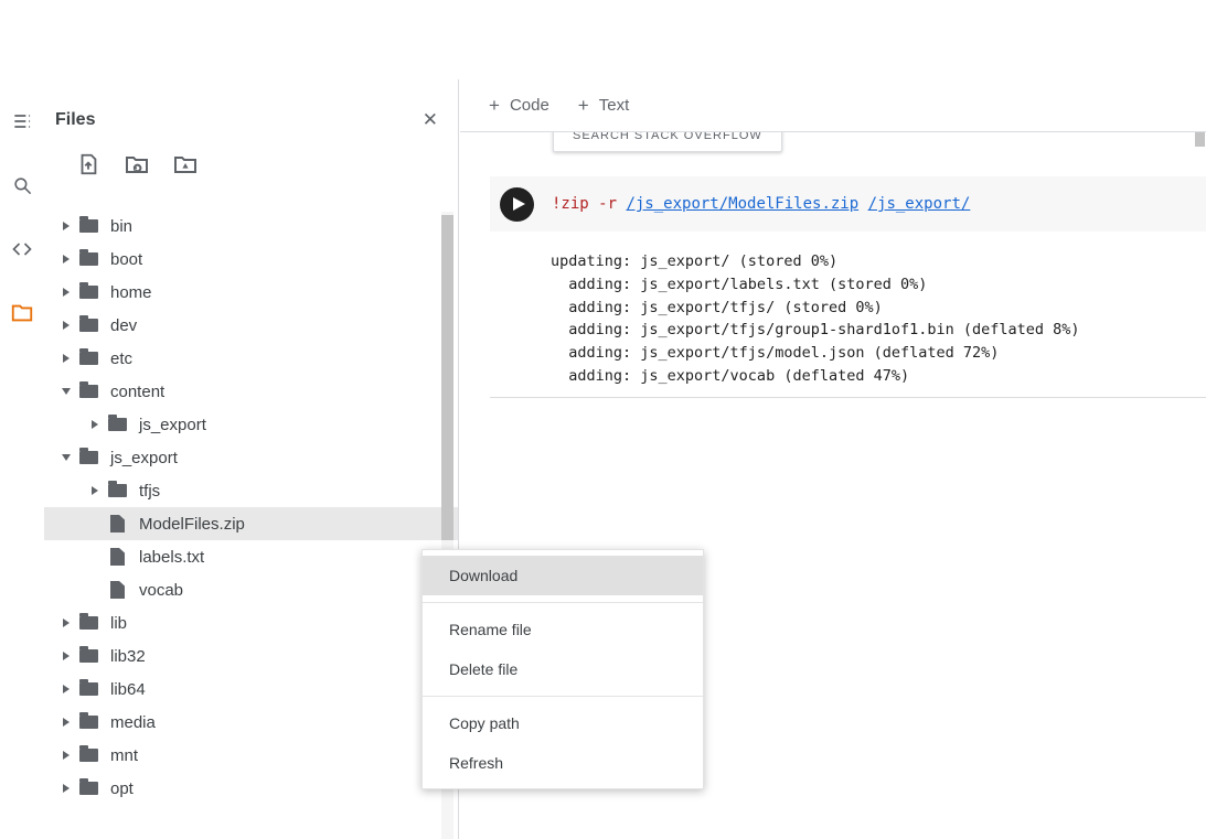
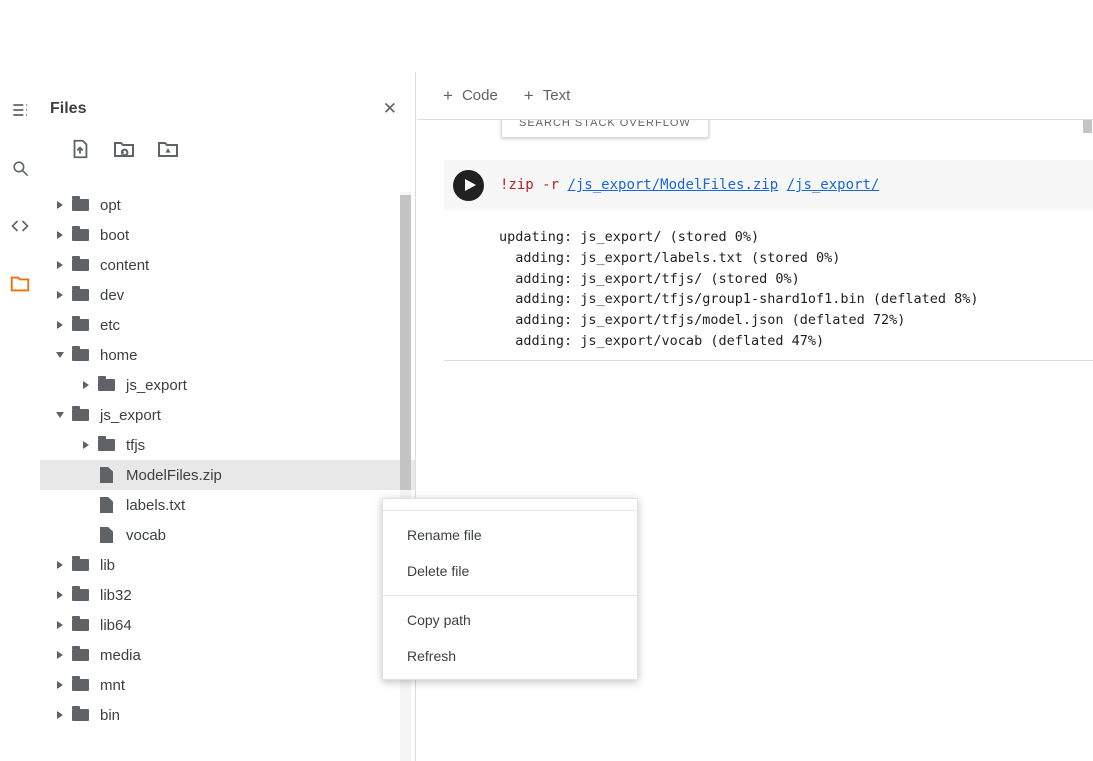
  Files
  ✕
- bin
+ opt
  boot
- home
+ content
  dev
  etc
- content
+ home
  js_export
  js_export
  tfjs
  ModelFiles.zip
  labels.txt
  vocab
  lib
  lib32
  lib64
  media
  mnt
- opt
+ bin
  +
  Code
  +
  Text
  SEARCH STACK OVERFLOW
  !zip -r /js_export/ModelFiles.zip /js_export/
  updating: js_export/ (stored 0%)
  adding: js_export/labels.txt (stored 0%)
  adding: js_export/tfjs/ (stored 0%)
  adding: js_export/tfjs/group1-shard1of1.bin (deflated 8%)
  adding: js_export/tfjs/model.json (deflated 72%)
  adding: js_export/vocab (deflated 47%)
- Download
  Rename file
  Delete file
  Copy path
  Refresh
